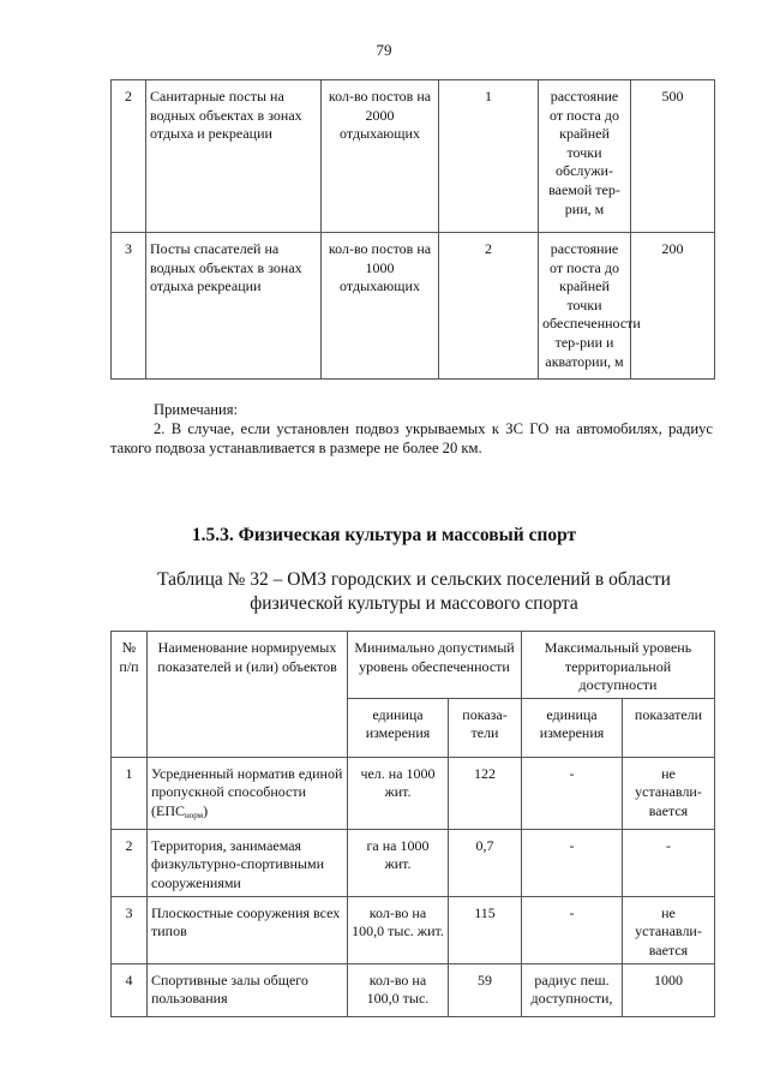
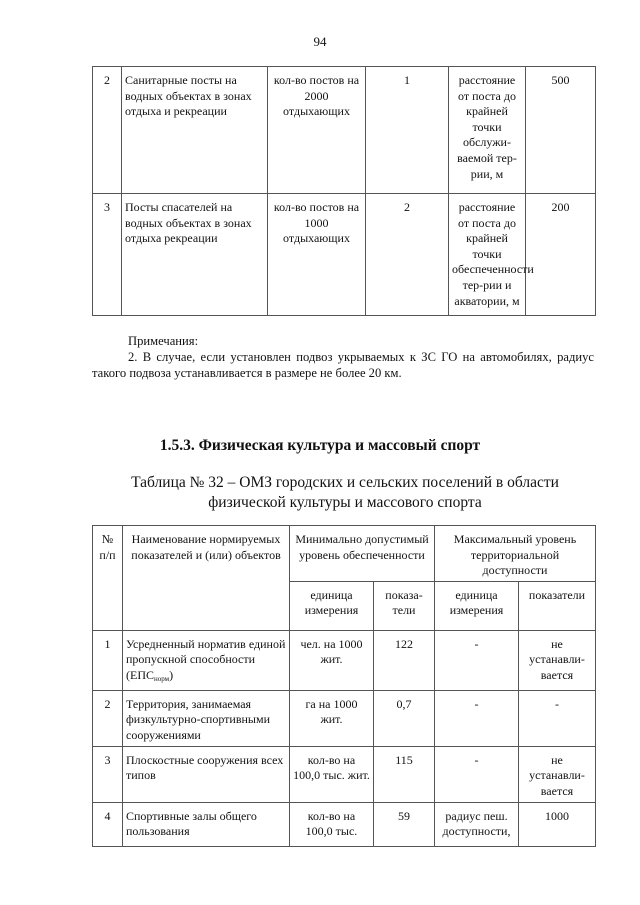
- 79
+ 94
  2	Санитарные посты на водных объектах в зонах отдыха и рекреации	кол-во постов на 2000 отдыхающих	1	расстояние от поста до крайней точки обслужи-ваемой тер-рии, м	500
  3	Посты спасателей на водных объектах в зонах отдыха рекреации	кол-во постов на 1000 отдыхающих	2	расстояние от поста до крайней точки обеспеченности тер-рии и акватории, м	200
  Примечания:
  2. В случае, если установлен подвоз укрываемых к ЗС ГО на автомобилях, радиус такого подвоза устанавливается в размере не более 20 км.
  1.5.3. Физическая культура и массовый спорт
  Таблица № 32 – ОМЗ городских и сельских поселений в области физической культуры и массового спорта
  № п/п	Наименование нормируемых показателей и (или) объектов	Минимально допустимый уровень обеспеченности	Максимальный уровень территориальной доступности
  единица измерения	показа-тели	единица измерения	показатели
  1	Усредненный норматив единой пропускной способности (ЕПСнорм)	чел. на 1000 жит.	122	-	не устанавли-вается
  2	Территория, занимаемая физкультурно-спортивными сооружениями	га на 1000 жит.	0,7	-	-
  3	Плоскостные сооружения всех типов	кол-во на 100,0 тыс. жит.	115	-	не устанавли-вается
  4	Спортивные залы общего пользования	кол-во на 100,0 тыс.	59	радиус пеш. доступности,	1000
